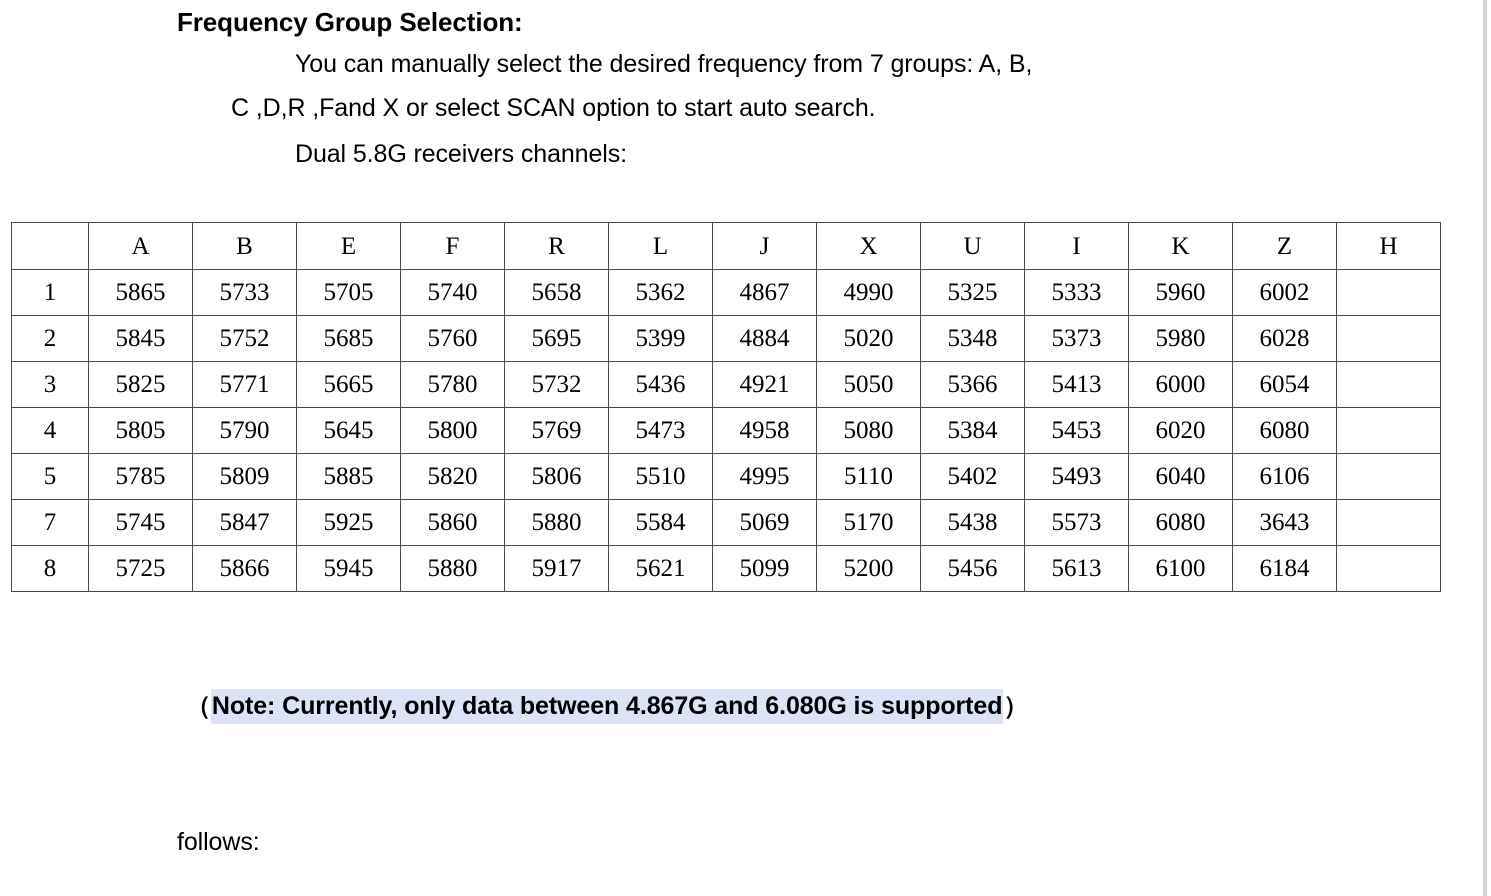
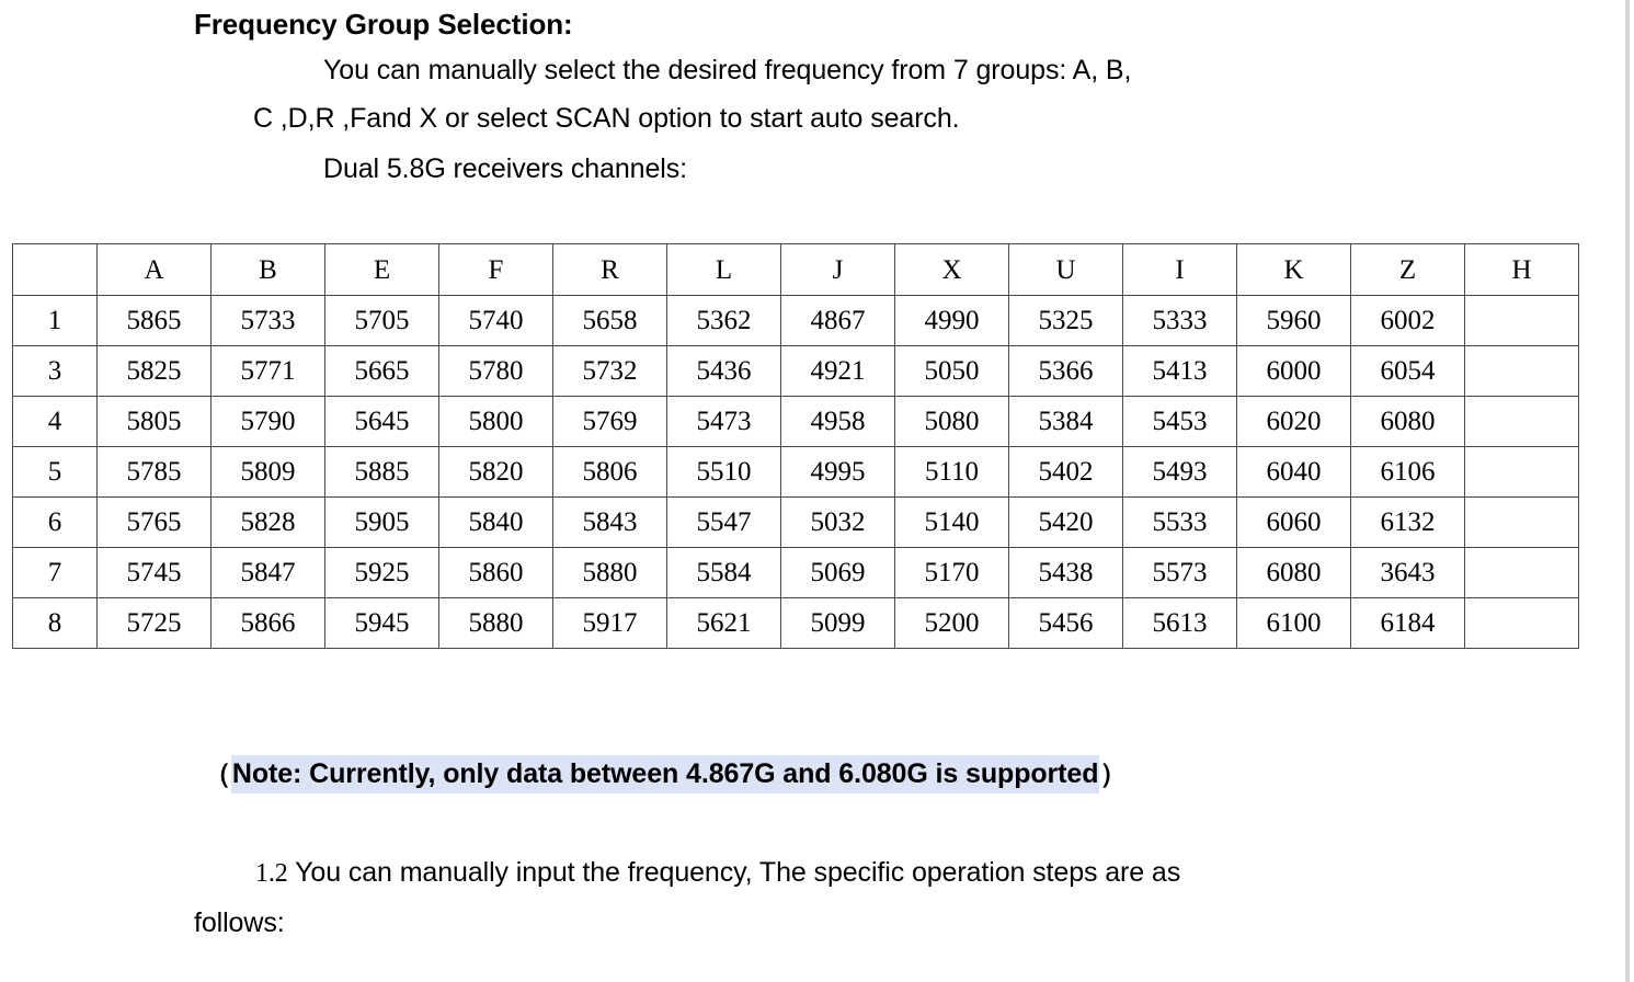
  Frequency Group Selection:
  You can manually select the desired frequency from 7 groups: A, B,
  C ,D,R ,Fand X or select SCAN option to start auto search.
  Dual 5.8G receivers channels:
  	A	B	E	F	R	L	J	X	U	I	K	Z	H
  1	5865	5733	5705	5740	5658	5362	4867	4990	5325	5333	5960	6002
- 2	5845	5752	5685	5760	5695	5399	4884	5020	5348	5373	5980	6028
  3	5825	5771	5665	5780	5732	5436	4921	5050	5366	5413	6000	6054
  4	5805	5790	5645	5800	5769	5473	4958	5080	5384	5453	6020	6080
  5	5785	5809	5885	5820	5806	5510	4995	5110	5402	5493	6040	6106
+ 6	5765	5828	5905	5840	5843	5547	5032	5140	5420	5533	6060	6132
  7	5745	5847	5925	5860	5880	5584	5069	5170	5438	5573	6080	3643
  8	5725	5866	5945	5880	5917	5621	5099	5200	5456	5613	6100	6184
  （Note: Currently, only data between 4.867G and 6.080G is supported）
+ 1.2 You can manually input the frequency, The specific operation steps are as
  follows:
